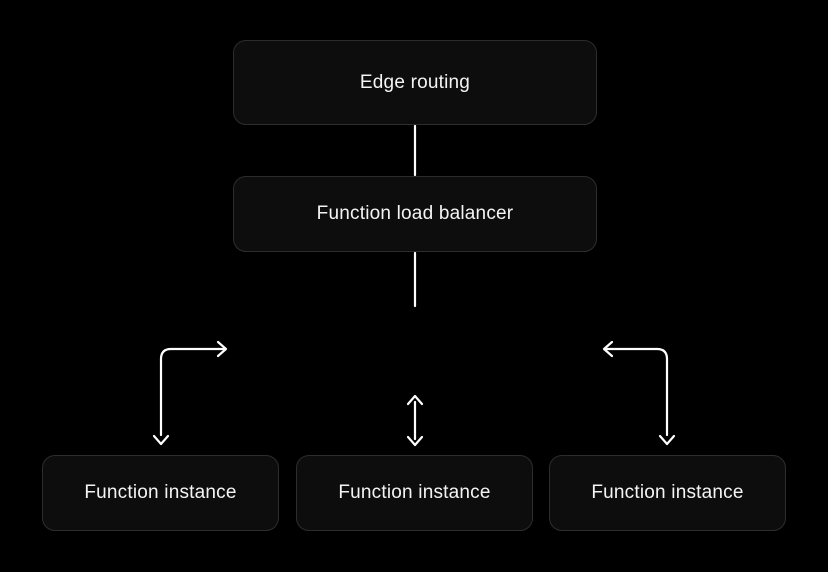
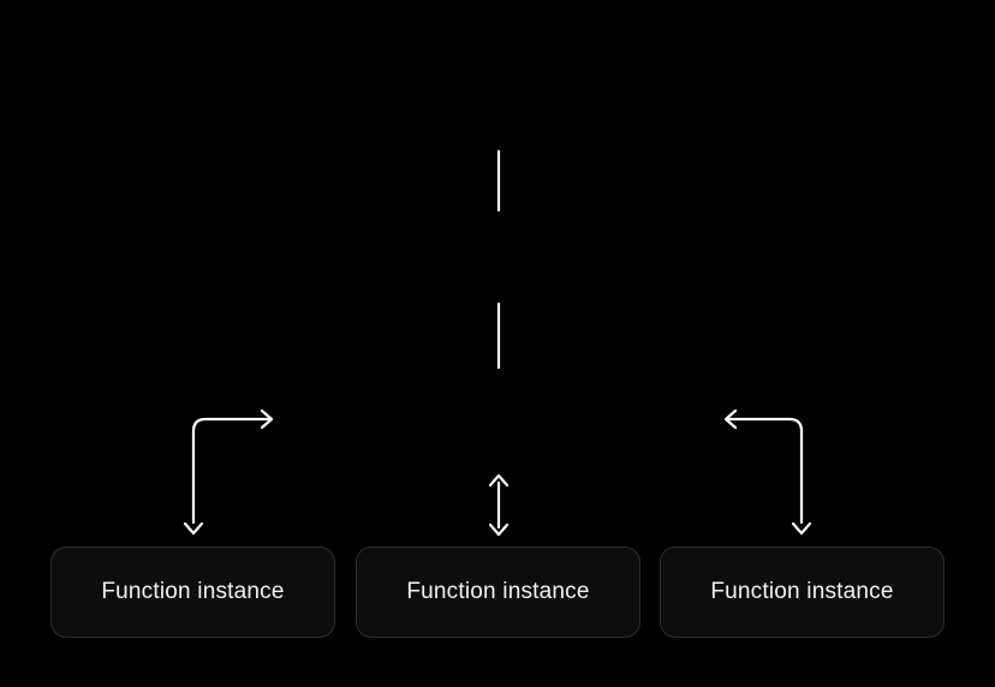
- Edge routing
- Function load balancer
  Function instance
  Function instance
  Function instance
